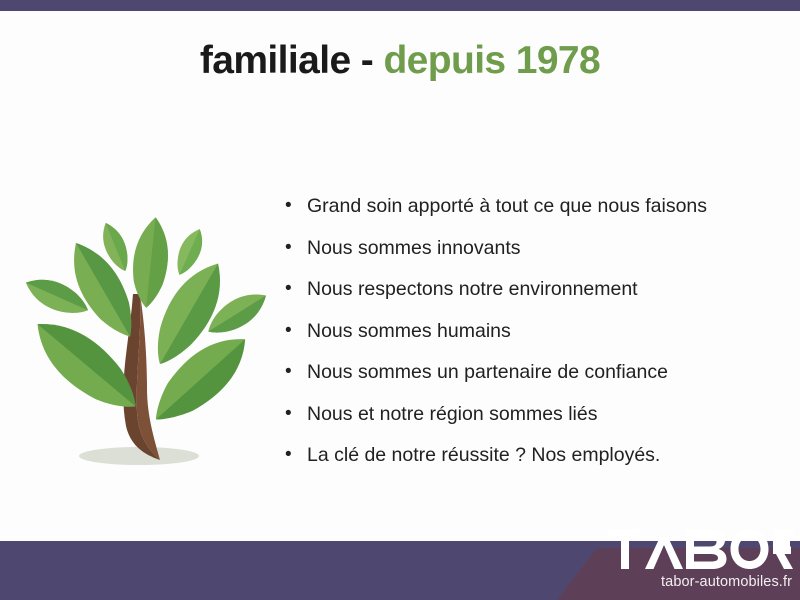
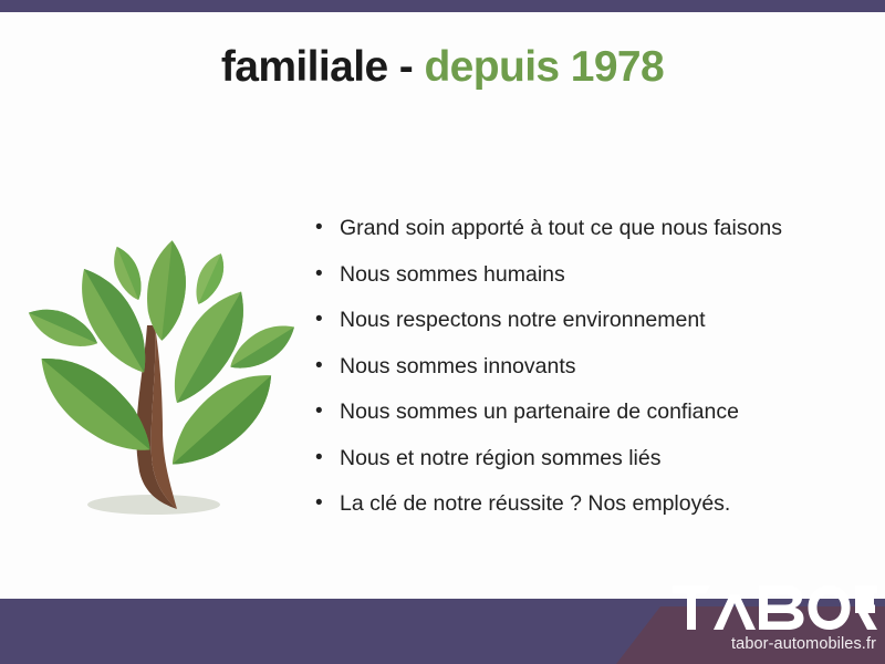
  familiale - depuis 1978
  •
  Grand soin apporté à tout ce que nous faisons
  •
- Nous sommes innovants
+ Nous sommes humains
  •
  Nous respectons notre environnement
  •
- Nous sommes humains
+ Nous sommes innovants
  •
  Nous sommes un partenaire de confiance
  •
  Nous et notre région sommes liés
  •
  La clé de notre réussite ? Nos employés.
  tabor-automobiles.fr
